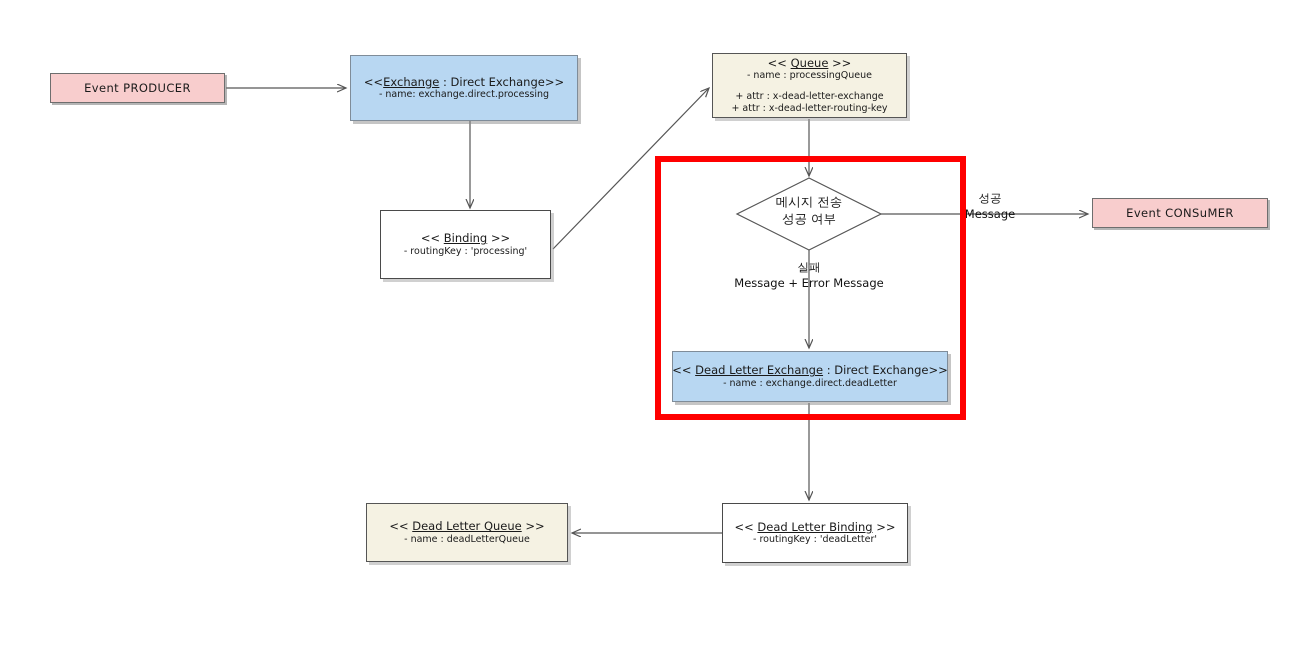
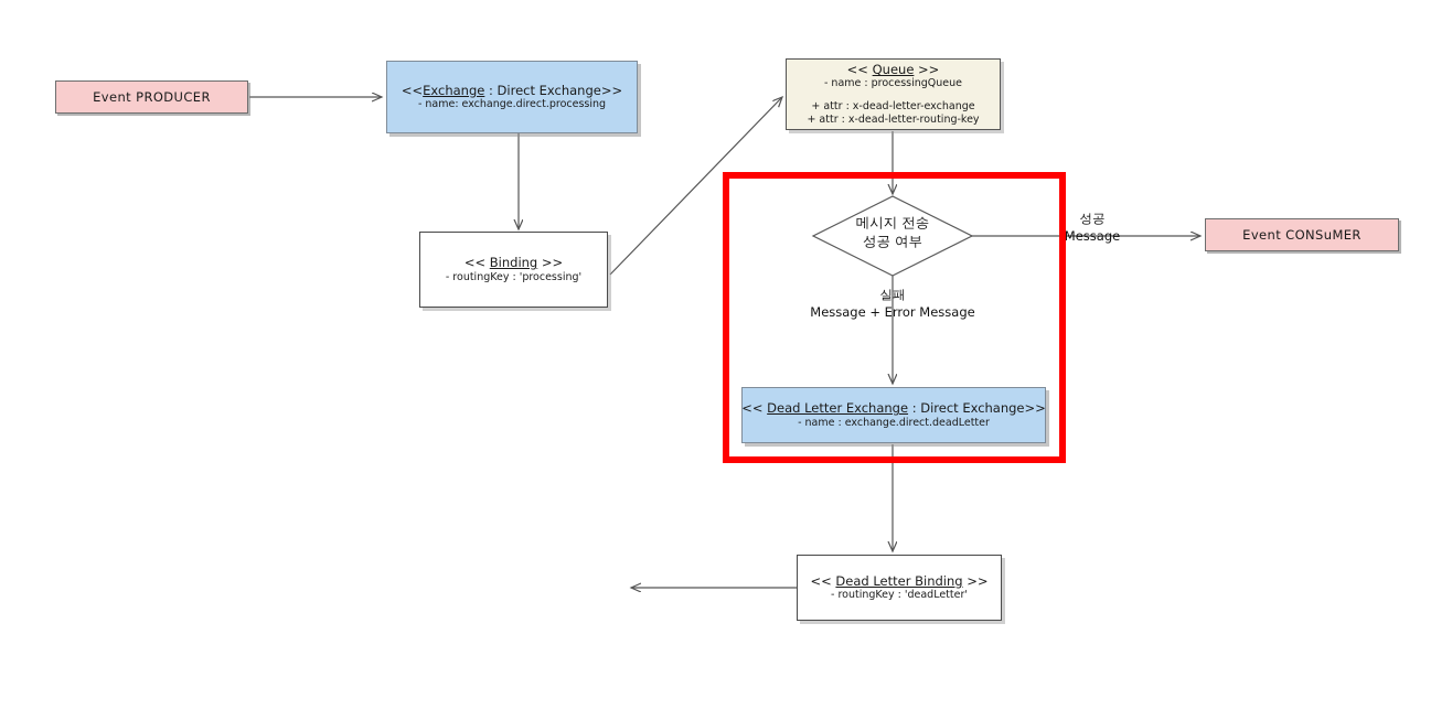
  Event PRODUCER
  <<Exchange : Direct Exchange>>
  - name: exchange.direct.processing
  << Queue >>
  - name : processingQueue
  + attr : x-dead-letter-exchange
  + attr : x-dead-letter-routing-key
  << Binding >>
  - routingKey : 'processing'
  메시지 전송
  성공 여부
  성공
  Message
  실패
  Message + Error Message
  Event CONSuMER
  << Dead Letter Exchange : Direct Exchange>>
  - name : exchange.direct.deadLetter
  << Dead Letter Binding >>
  - routingKey : 'deadLetter'
- << Dead Letter Queue >>
- - name : deadLetterQueue
